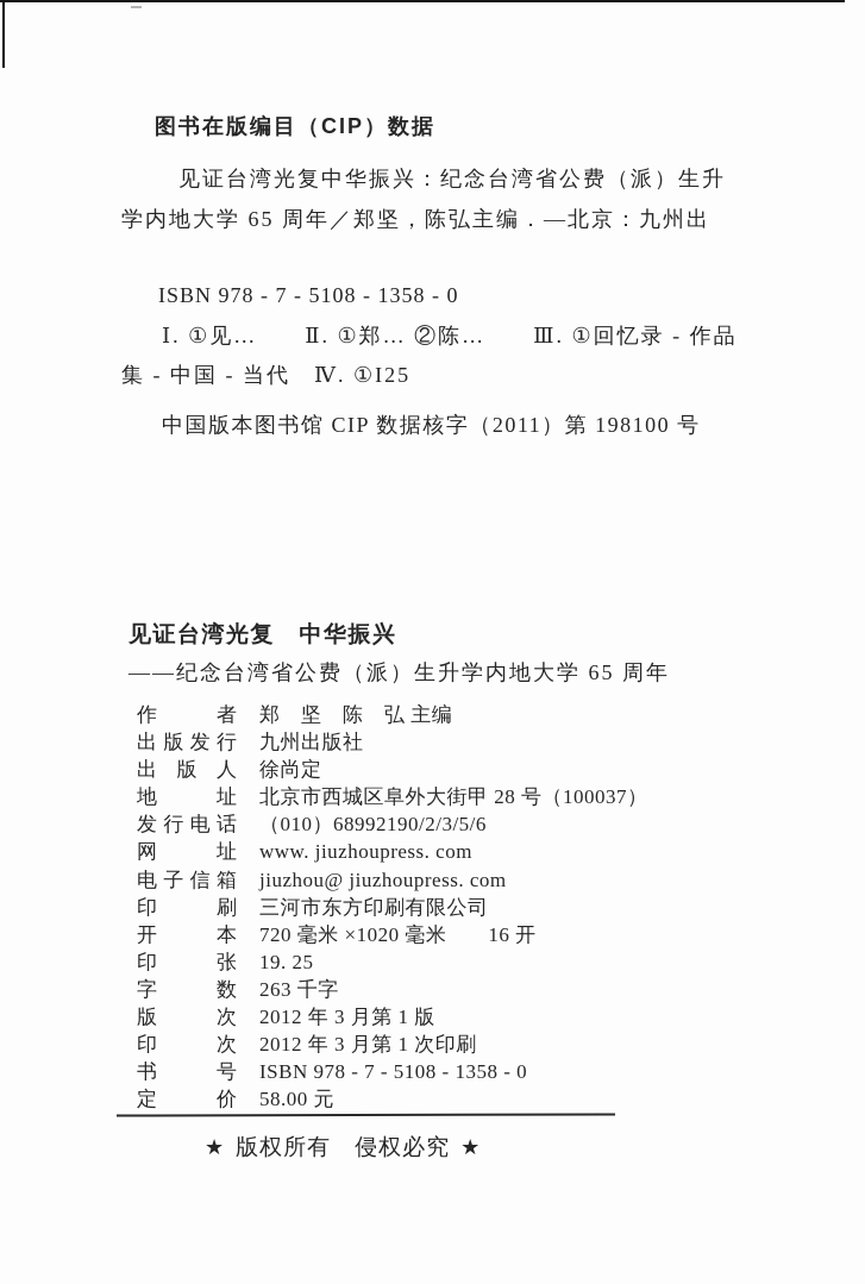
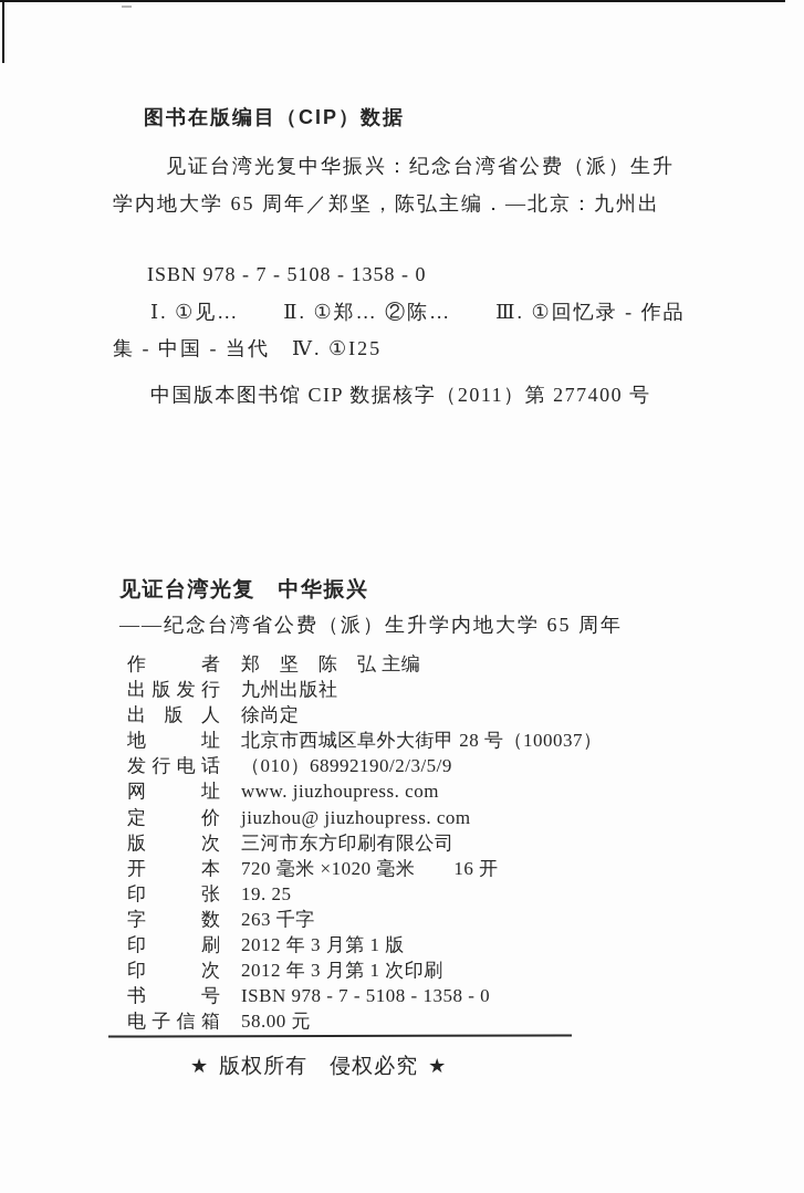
  图书在版编目（CIP）数据
  见证台湾光复中华振兴：纪念台湾省公费（派）生升
  学内地大学 65 周年／郑坚，陈弘主编．—北京：九州出
  ISBN 978 - 7 - 5108 - 1358 - 0
  Ⅰ. ①见… Ⅱ. ①郑… ②陈… Ⅲ. ①回忆录 - 作品
  集 - 中国 - 当代 Ⅳ. ①I25
- 中国版本图书馆 CIP 数据核字（2011）第 198100 号
+ 中国版本图书馆 CIP 数据核字（2011）第 277400 号
  见证台湾光复 中华振兴
  ——纪念台湾省公费（派）生升学内地大学 65 周年
  作者 郑 坚 陈 弘 主编
  出版发行 九州出版社
  出版人 徐尚定
  地址 北京市西城区阜外大街甲 28 号（100037）
- 发行电话 （010）68992190/2/3/5/6
+ 发行电话 （010）68992190/2/3/5/9
  网址 www. jiuzhoupress. com
- 电子信箱 jiuzhou@ jiuzhoupress. com
+ 定价 jiuzhou@ jiuzhoupress. com
- 印刷 三河市东方印刷有限公司
+ 版次 三河市东方印刷有限公司
  开本 720 毫米 ×1020 毫米 16 开
  印张 19. 25
  字数 263 千字
- 版次 2012 年 3 月第 1 版
+ 印刷 2012 年 3 月第 1 版
  印次 2012 年 3 月第 1 次印刷
  书号 ISBN 978 - 7 - 5108 - 1358 - 0
- 定价 58.00 元
+ 电子信箱 58.00 元
  ★ 版权所有 侵权必究 ★
